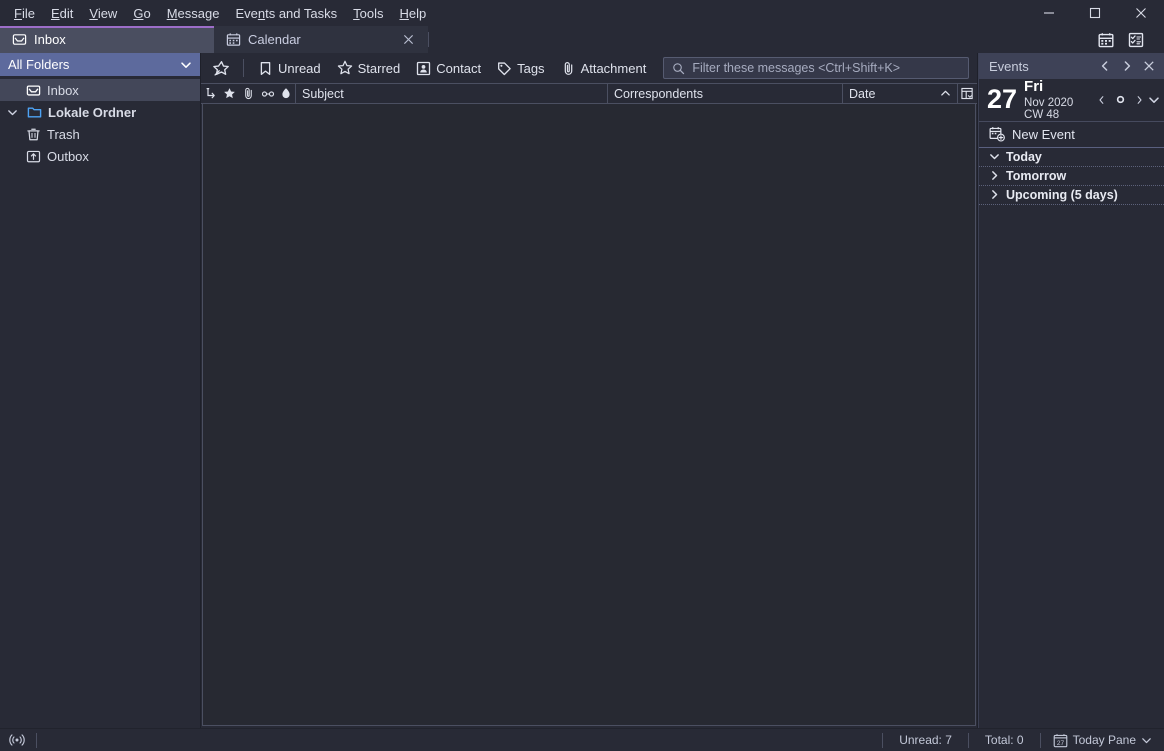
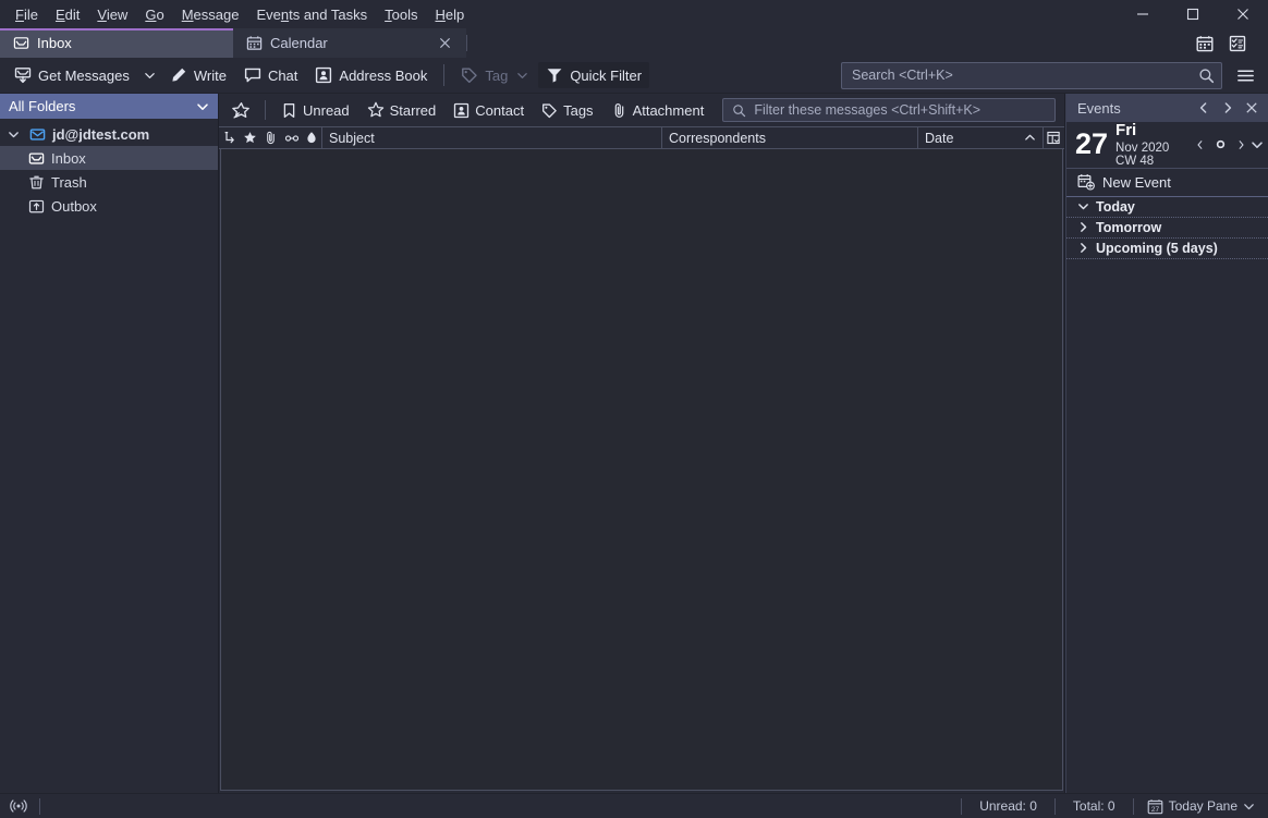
  File
  Edit
  View
  Go
  Message
  Events and Tasks
  Tools
  Help
  Inbox
  Calendar
+ Get Messages
+ Write
+ Chat
+ Address Book
+ Tag
+ Quick Filter
+ Search <Ctrl+K>
  All Folders
+ jd@jdtest.com
  Inbox
- Lokale Ordner
  Trash
  Outbox
  Unread
  Starred
  Contact
  Tags
  Attachment
  Filter these messages <Ctrl+Shift+K>
  Subject
  Correspondents
  Date
  Events
  27
  Fri
  Nov 2020 CW 48
  New Event
  Today
  Tomorrow
  Upcoming (5 days)
- Unread: 7
+ Unread: 0
  Total: 0
  Today Pane
